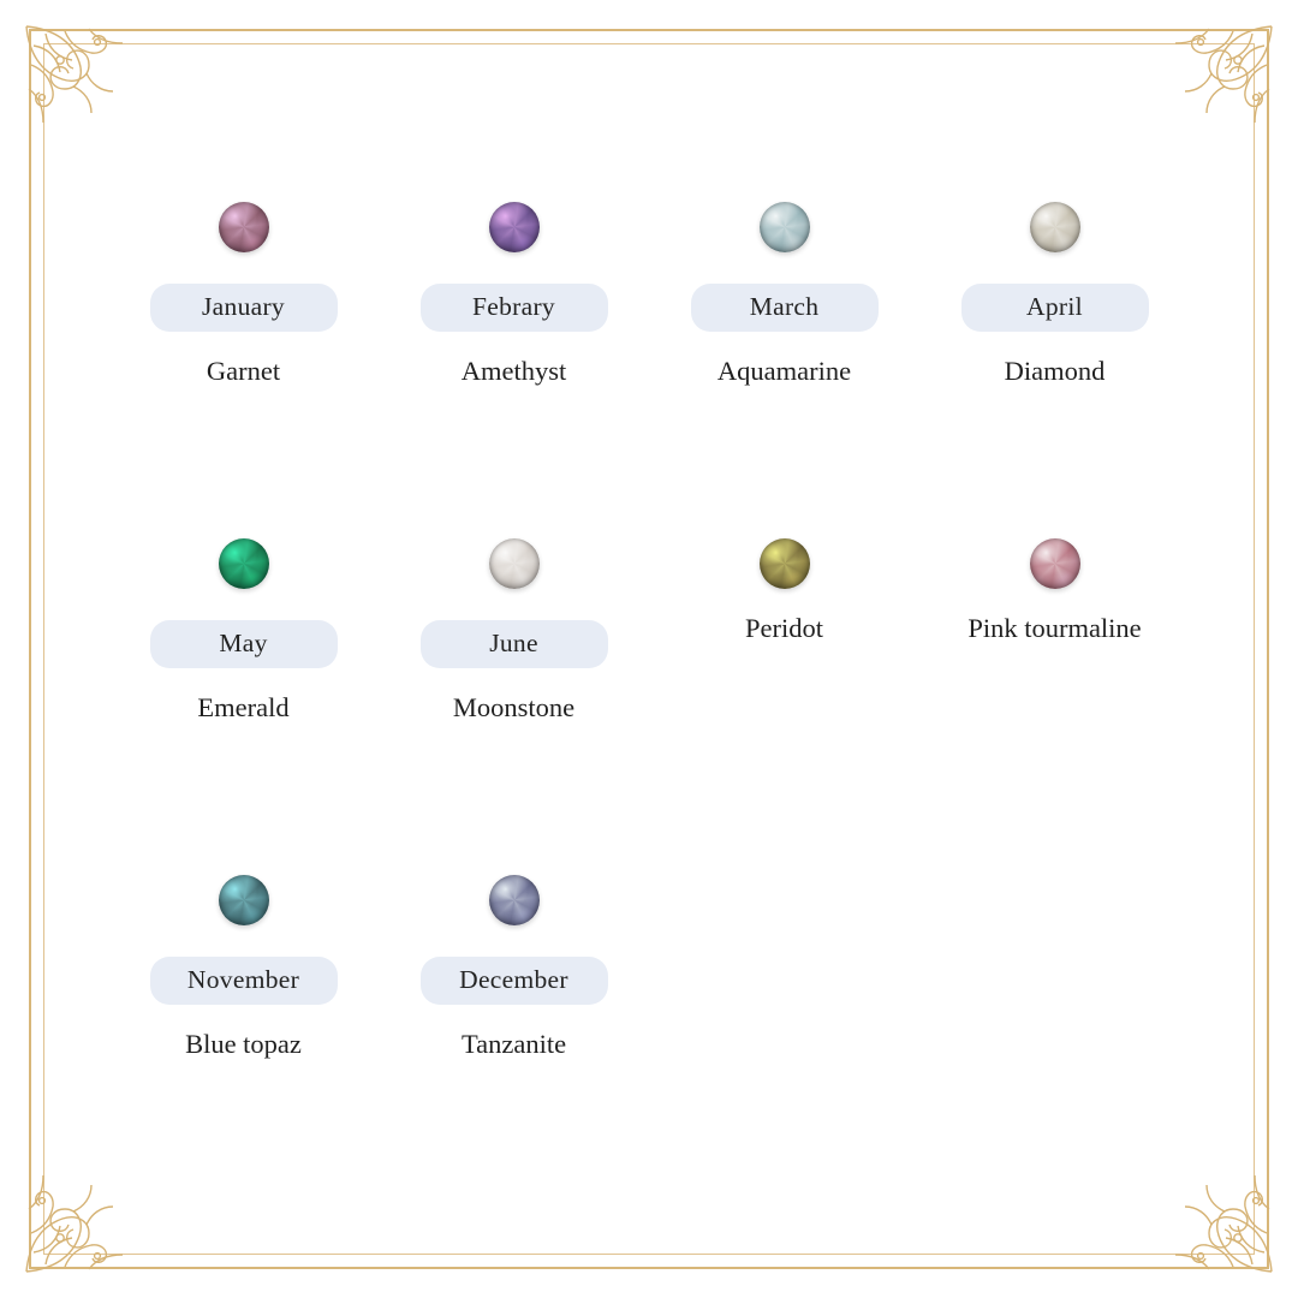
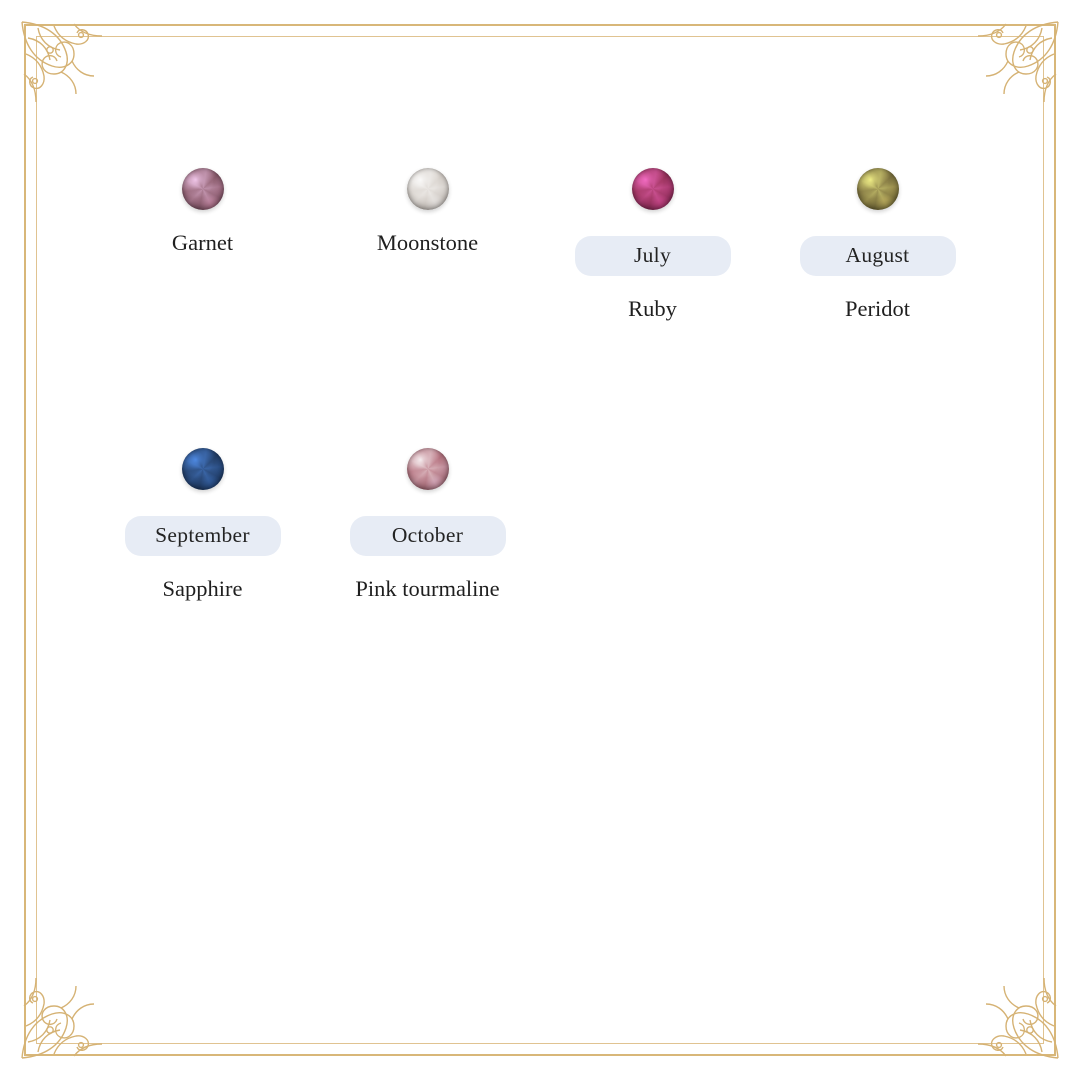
- January
  Garnet
- Febrary
- Amethyst
- March
- Aquamarine
- April
- Diamond
- May
- Emerald
- June
  Moonstone
+ July
+ Ruby
+ August
  Peridot
+ September
+ Sapphire
+ October
  Pink tourmaline
- November
- Blue topaz
- December
- Tanzanite
